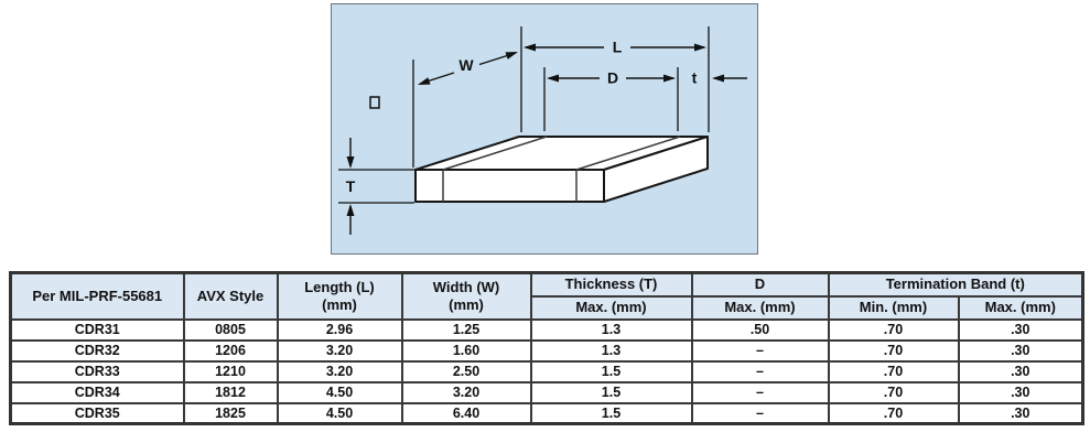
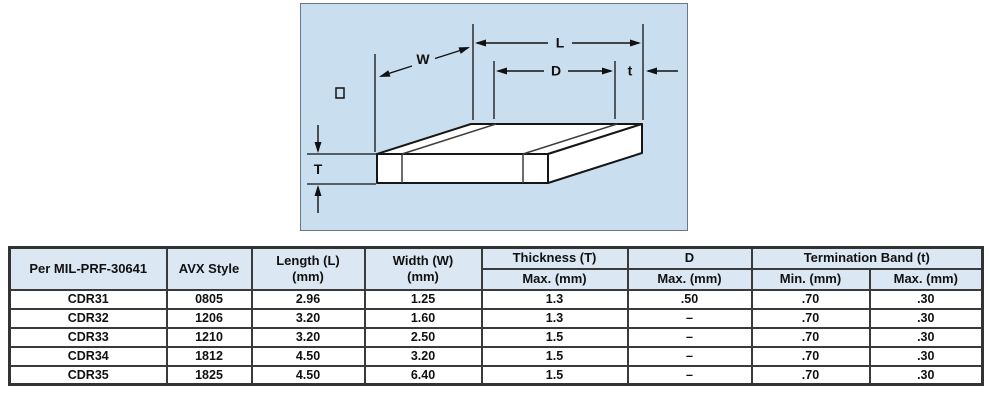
  W
  L
  D
  t
  T
- Per MIL-PRF-55681	AVX Style	Length (L) (mm)	Width (W) (mm)	Thickness (T)	D	Termination Band (t)
+ Per MIL-PRF-30641	AVX Style	Length (L) (mm)	Width (W) (mm)	Thickness (T)	D	Termination Band (t)
  Max. (mm)	Max. (mm)	Min. (mm)	Max. (mm)
  CDR31	0805	2.96	1.25	1.3	.50	.70	.30
  CDR32	1206	3.20	1.60	1.3	–	.70	.30
  CDR33	1210	3.20	2.50	1.5	–	.70	.30
  CDR34	1812	4.50	3.20	1.5	–	.70	.30
  CDR35	1825	4.50	6.40	1.5	–	.70	.30
